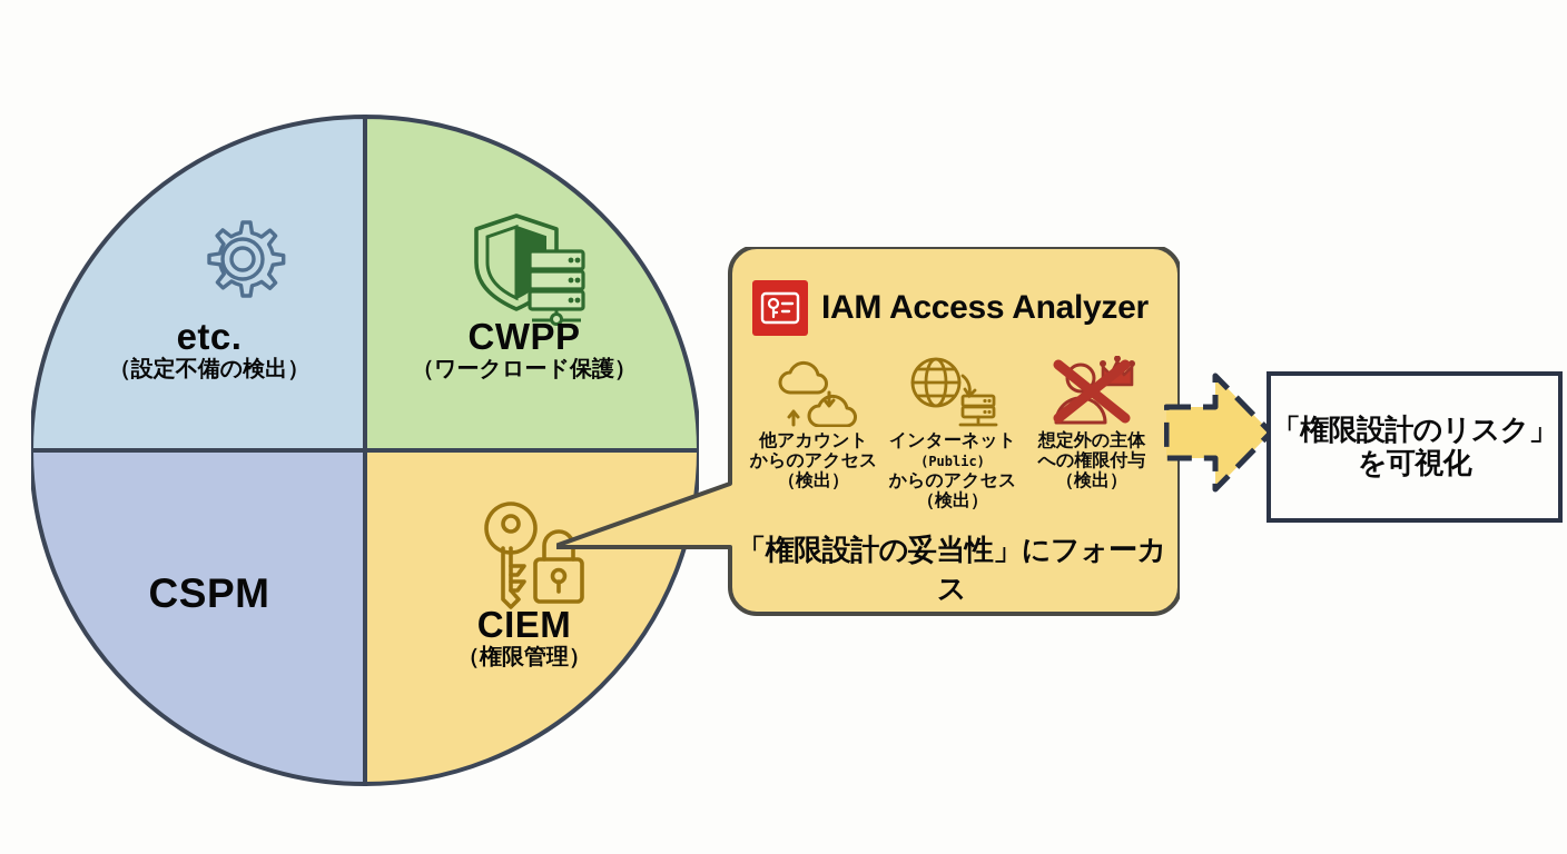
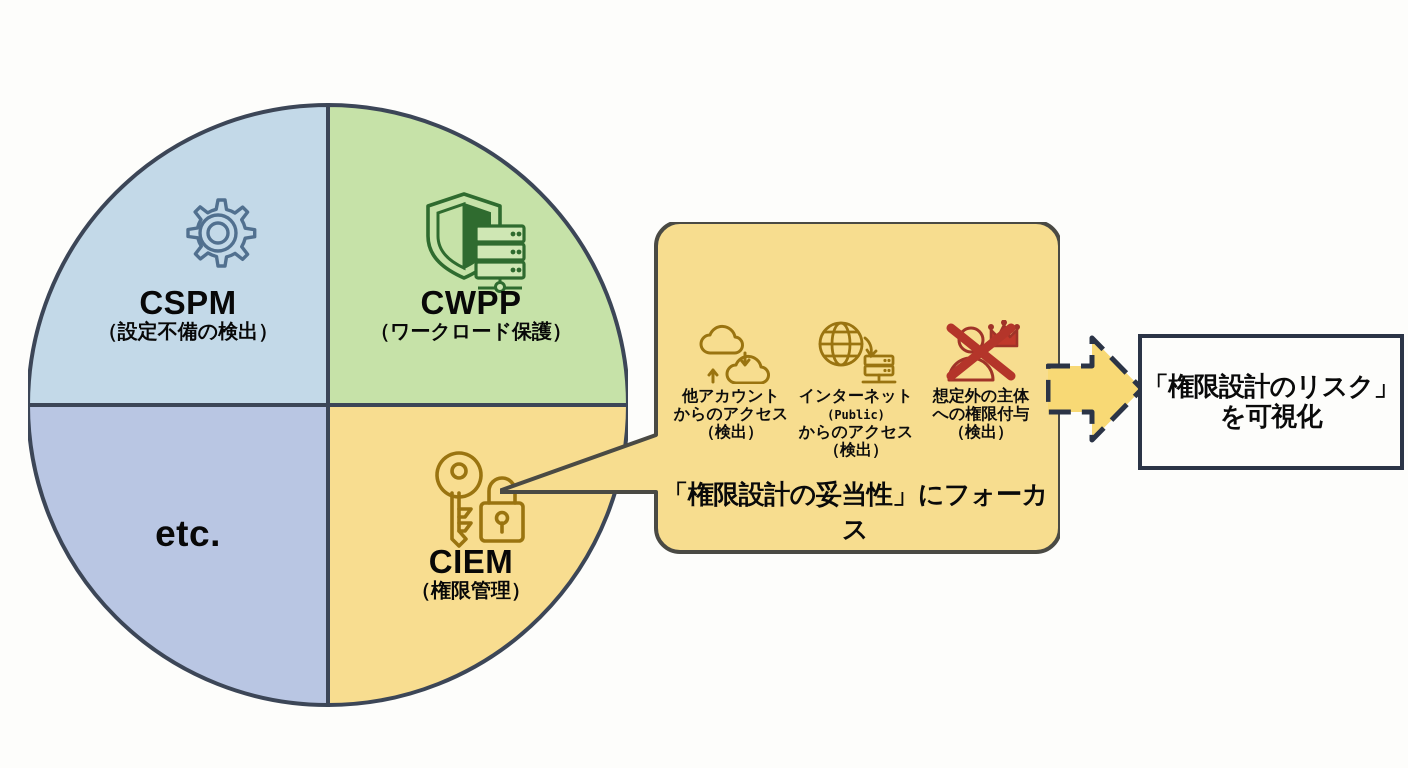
- etc.
+ CSPM
  （設定不備の検出）
  CWPP
  （ワークロード保護）
- CSPM
+ etc.
  CIEM
  （権限管理）
- IAM Access Analyzer
  他アカウント
  からのアクセス
  （検出）
  インターネット(Public)
  からのアクセス
  （検出）
  想定外の主体
  への権限付与
  （検出）
  「権限設計の妥当性」にフォーカス
  「権限設計のリスク」
  を可視化
